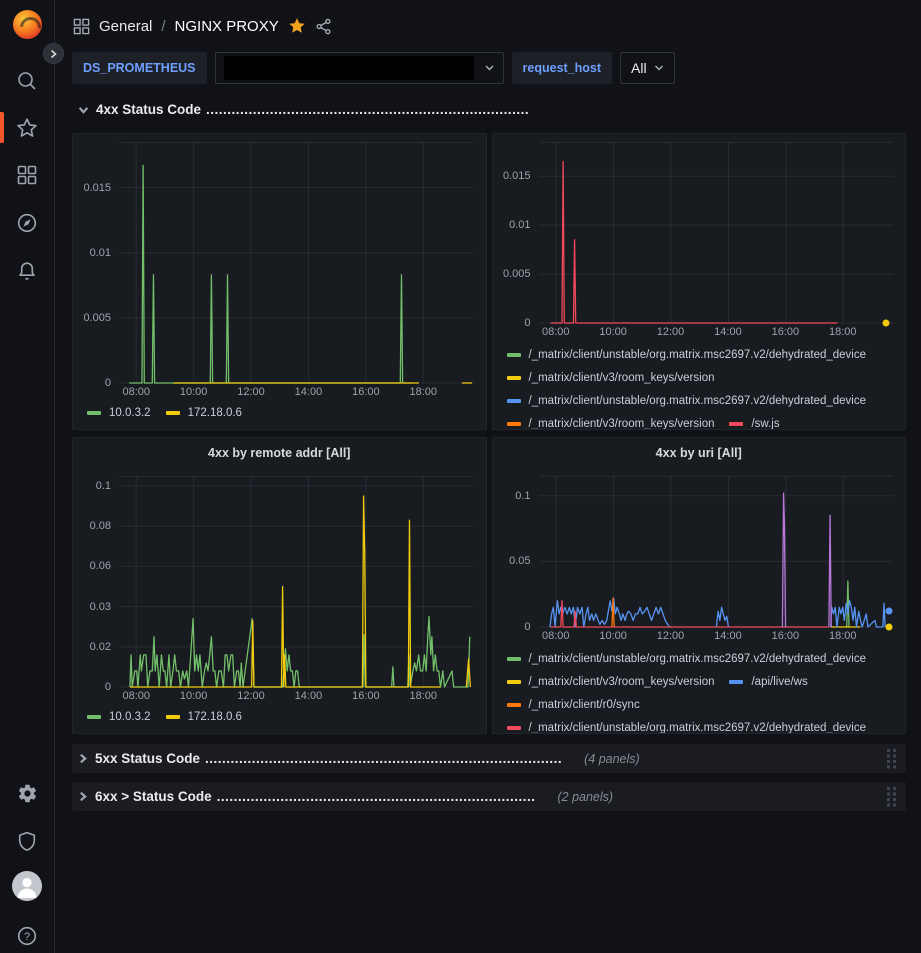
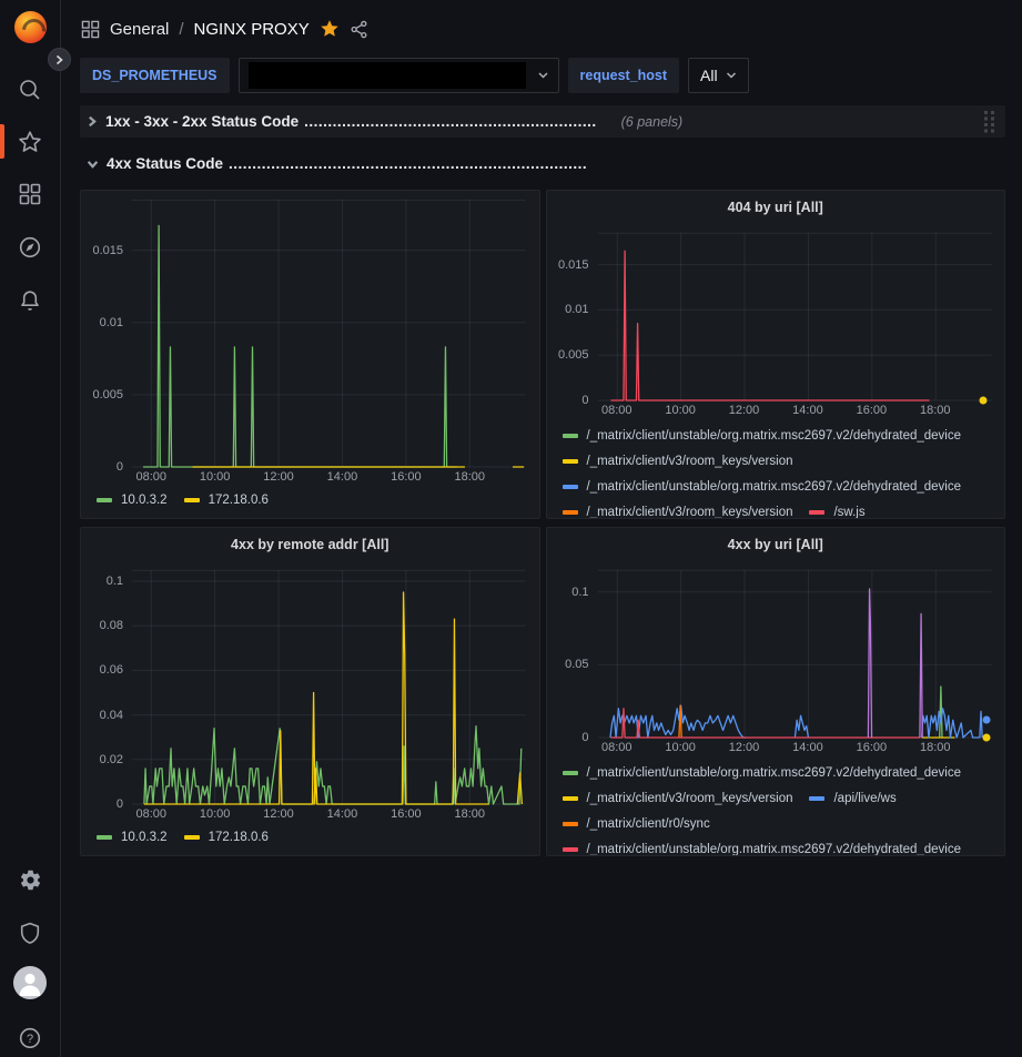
  ?
  General
  /
  NGINX PROXY
  DS_PROMETHEUS
  request_host
  All
+ 1xx - 3xx - 2xx Status Code
+ ..............................................................
+ (6 panels)
  4xx Status Code
  ............................................................................
  0
  0.005
  0.01
  0.015
  08:00
  10:00
  12:00
  14:00
  16:00
  18:00
  10.0.3.2
  172.18.0.6
+ 404 by uri [All]
  0
  0.005
  0.01
  0.015
  08:00
  10:00
  12:00
  14:00
  16:00
  18:00
  /_matrix/client/unstable/org.matrix.msc2697.v2/dehydrated_device
  /_matrix/client/v3/room_keys/version
  /_matrix/client/unstable/org.matrix.msc2697.v2/dehydrated_device
  /_matrix/client/v3/room_keys/version
  /sw.js
  4xx by remote addr [All]
  0
  0.02
- 0.03
+ 0.04
  0.06
  0.08
  0.1
  08:00
  10:00
  12:00
  14:00
  16:00
  18:00
  10.0.3.2
  172.18.0.6
  4xx by uri [All]
  0
  0.05
  0.1
  08:00
  10:00
  12:00
  14:00
  16:00
  18:00
  /_matrix/client/unstable/org.matrix.msc2697.v2/dehydrated_device
  /_matrix/client/v3/room_keys/version
  /api/live/ws
  /_matrix/client/r0/sync
  /_matrix/client/unstable/org.matrix.msc2697.v2/dehydrated_device
- 5xx Status Code
- ....................................................................................
- (4 panels)
- 6xx > Status Code
- ...........................................................................
- (2 panels)
